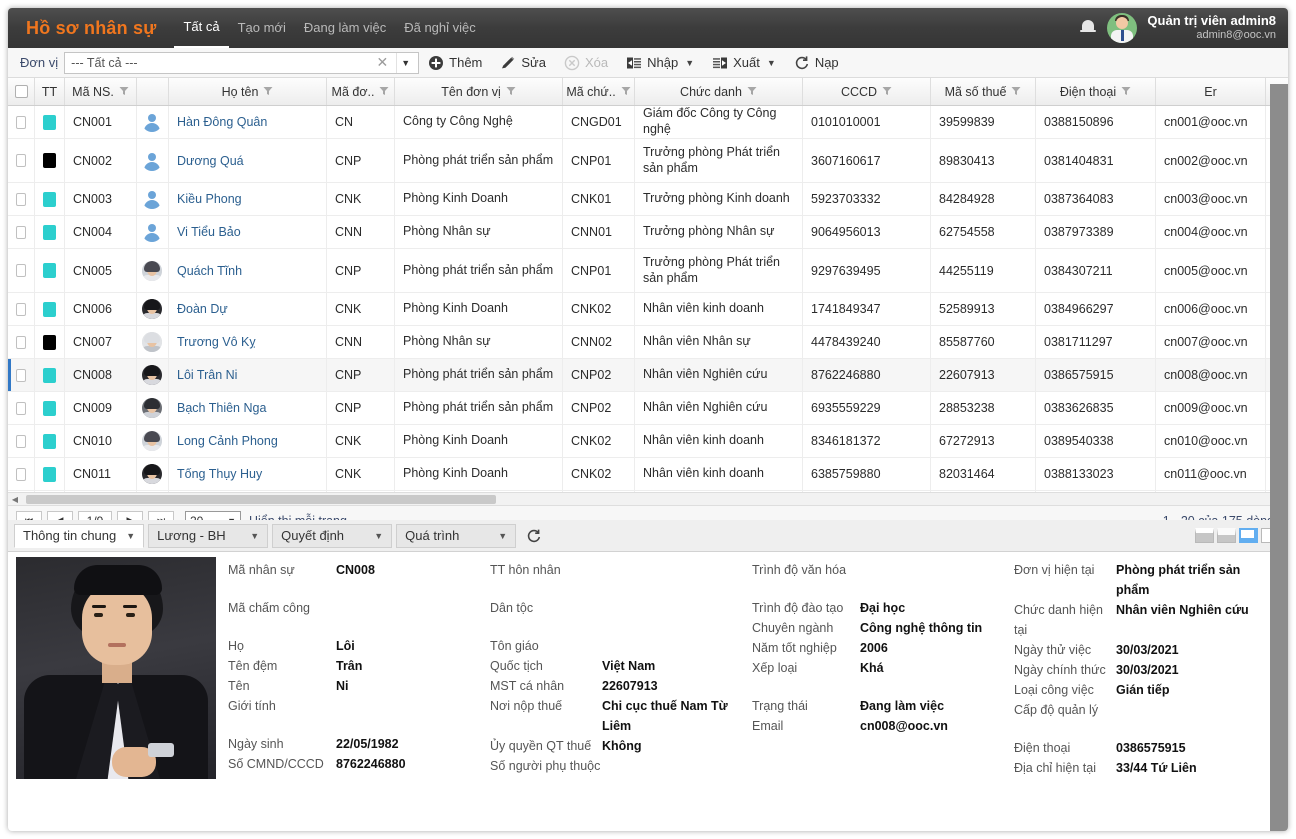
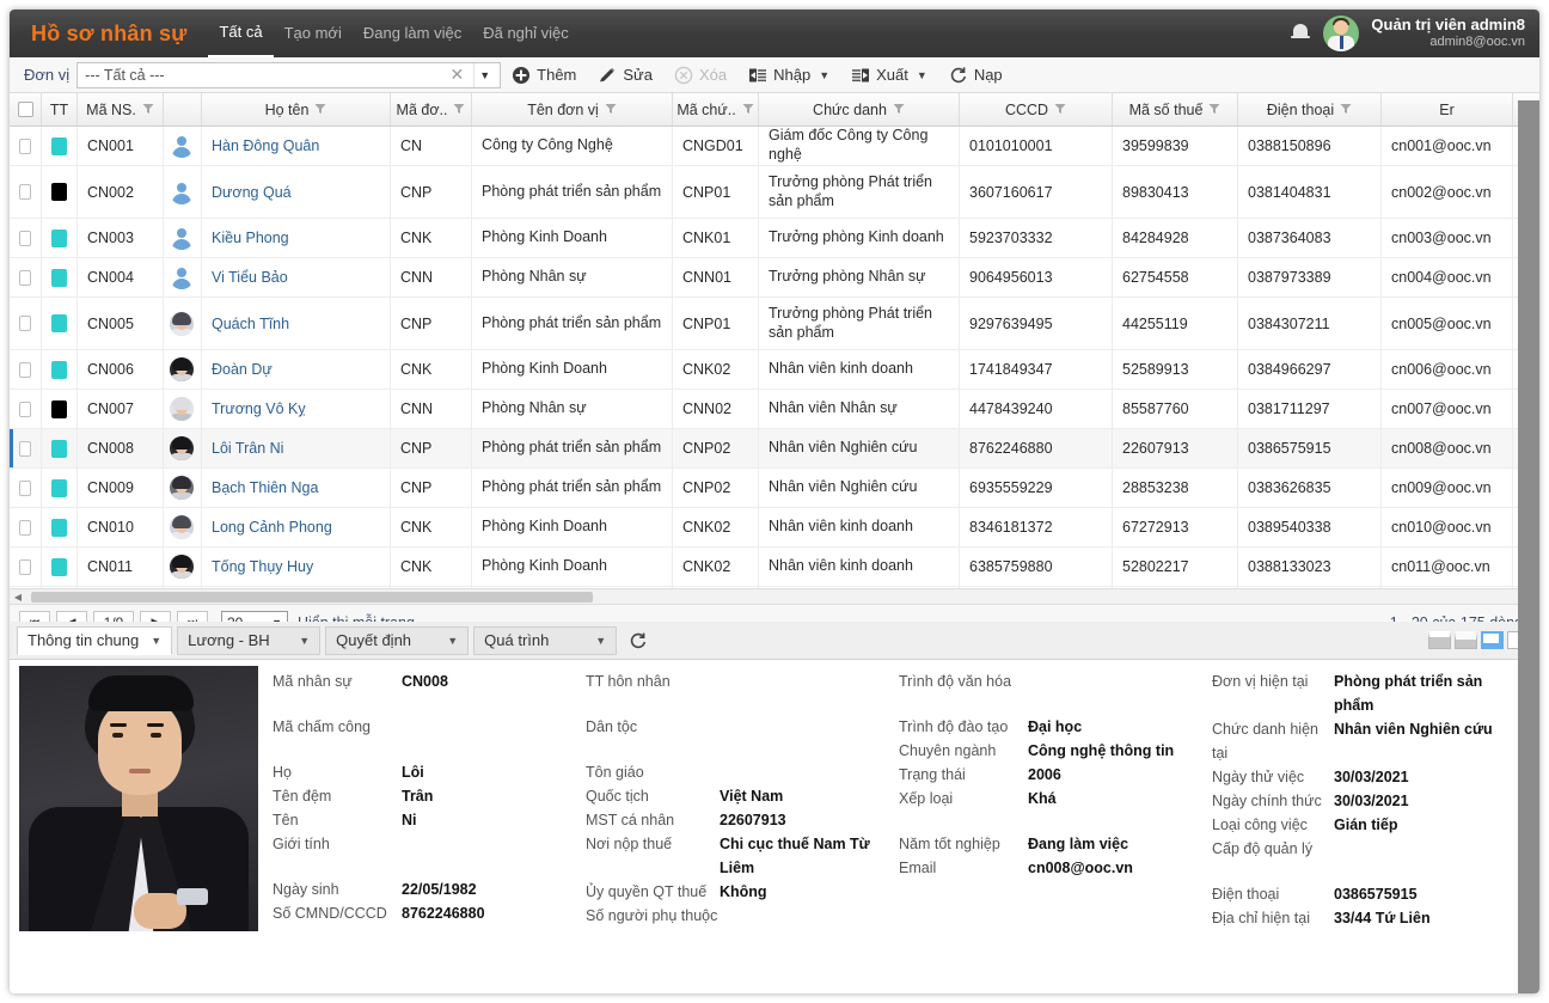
  Hồ sơ nhân sự
  Tất cả
  Tạo mới
  Đang làm việc
  Đã nghỉ việc
  Quản trị viên admin8
  admin8@ooc.vn
  Đơn vị
  --- Tất cả ---
  ✕
  ▼
  Thêm
  Sửa
  Xóa
  Nhập
  ▼
  Xuất
  ▼
  Nạp
  TT
  Mã NS.
  Họ tên
  Mã đơ..
  Tên đơn vị
  Mã chứ..
  Chức danh
  CCCD
  Mã số thuế
  Điện thoại
  Er
  CN001
  Hàn Đông Quân
  CN
  Công ty Công Nghệ
  CNGD01
  Giám đốc Công ty Công nghệ
  0101010001
  39599839
  0388150896
  cn001@ooc.vn
  CN002
  Dương Quá
  CNP
  Phòng phát triển sản phẩm
  CNP01
  Trưởng phòng Phát triển sản phẩm
  3607160617
  89830413
  0381404831
  cn002@ooc.vn
  CN003
  Kiều Phong
  CNK
  Phòng Kinh Doanh
  CNK01
  Trưởng phòng Kinh doanh
  5923703332
  84284928
  0387364083
  cn003@ooc.vn
  CN004
  Vi Tiểu Bảo
  CNN
  Phòng Nhân sự
  CNN01
  Trưởng phòng Nhân sự
  9064956013
  62754558
  0387973389
  cn004@ooc.vn
  CN005
  Quách Tĩnh
  CNP
  Phòng phát triển sản phẩm
  CNP01
  Trưởng phòng Phát triển sản phẩm
  9297639495
  44255119
  0384307211
  cn005@ooc.vn
  CN006
  Đoàn Dự
  CNK
  Phòng Kinh Doanh
  CNK02
  Nhân viên kinh doanh
  1741849347
  52589913
  0384966297
  cn006@ooc.vn
  CN007
  Trương Vô Kỵ
  CNN
  Phòng Nhân sự
  CNN02
  Nhân viên Nhân sự
  4478439240
  85587760
  0381711297
  cn007@ooc.vn
  CN008
  Lôi Trân Ni
  CNP
  Phòng phát triển sản phẩm
  CNP02
  Nhân viên Nghiên cứu
  8762246880
  22607913
  0386575915
  cn008@ooc.vn
  CN009
  Bạch Thiên Nga
  CNP
  Phòng phát triển sản phẩm
  CNP02
  Nhân viên Nghiên cứu
  6935559229
  28853238
  0383626835
  cn009@ooc.vn
  CN010
  Long Cảnh Phong
  CNK
  Phòng Kinh Doanh
  CNK02
  Nhân viên kinh doanh
  8346181372
  67272913
  0389540338
  cn010@ooc.vn
  CN011
  Tống Thụy Huy
  CNK
  Phòng Kinh Doanh
  CNK02
  Nhân viên kinh doanh
  6385759880
- 82031464
+ 52802217
  0388133023
  cn011@ooc.vn
  ◀
  Thông tin chung
  ▼
  Lương - BH
  ▼
  Quyết định
  ▼
  Quá trình
  ▼
  Mã nhân sự
  CN008
  Mã chấm công
  Họ
  Lôi
  Tên đệm
  Trân
  Tên
  Ni
  Giới tính
  Ngày sinh
  22/05/1982
  Số CMND/CCCD
  8762246880
  TT hôn nhân
  Dân tộc
  Tôn giáo
  Quốc tịch
  Việt Nam
  MST cá nhân
  22607913
  Nơi nộp thuế
  Chi cục thuế Nam Từ Liêm
  Ủy quyền QT thuế
  Không
  Số người phụ thuộc
  Trình độ văn hóa
  Trình độ đào tạo
  Đại học
  Chuyên ngành
  Công nghệ thông tin
- Năm tốt nghiệp
+ Trạng thái
  2006
  Xếp loại
  Khá
- Trạng thái
+ Năm tốt nghiệp
  Đang làm việc
  Email
  cn008@ooc.vn
  Đơn vị hiện tại
  Phòng phát triển sản phẩm
  Chức danh hiện tại
  Nhân viên Nghiên cứu
  Ngày thử việc
  30/03/2021
  Ngày chính thức
  30/03/2021
  Loại công việc
  Gián tiếp
  Cấp độ quản lý
  Điện thoại
  0386575915
  Địa chỉ hiện tại
  33/44 Tứ Liên
